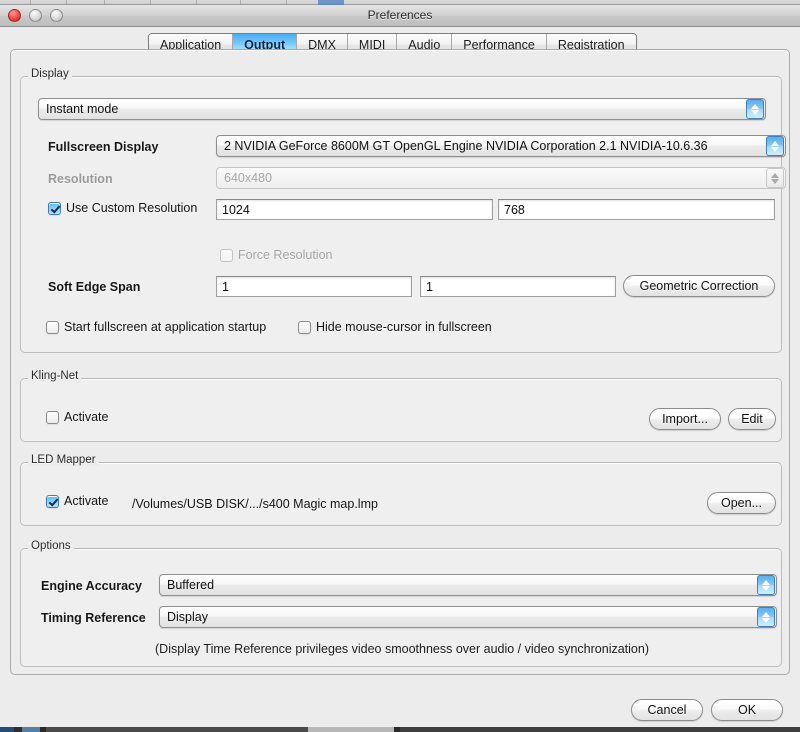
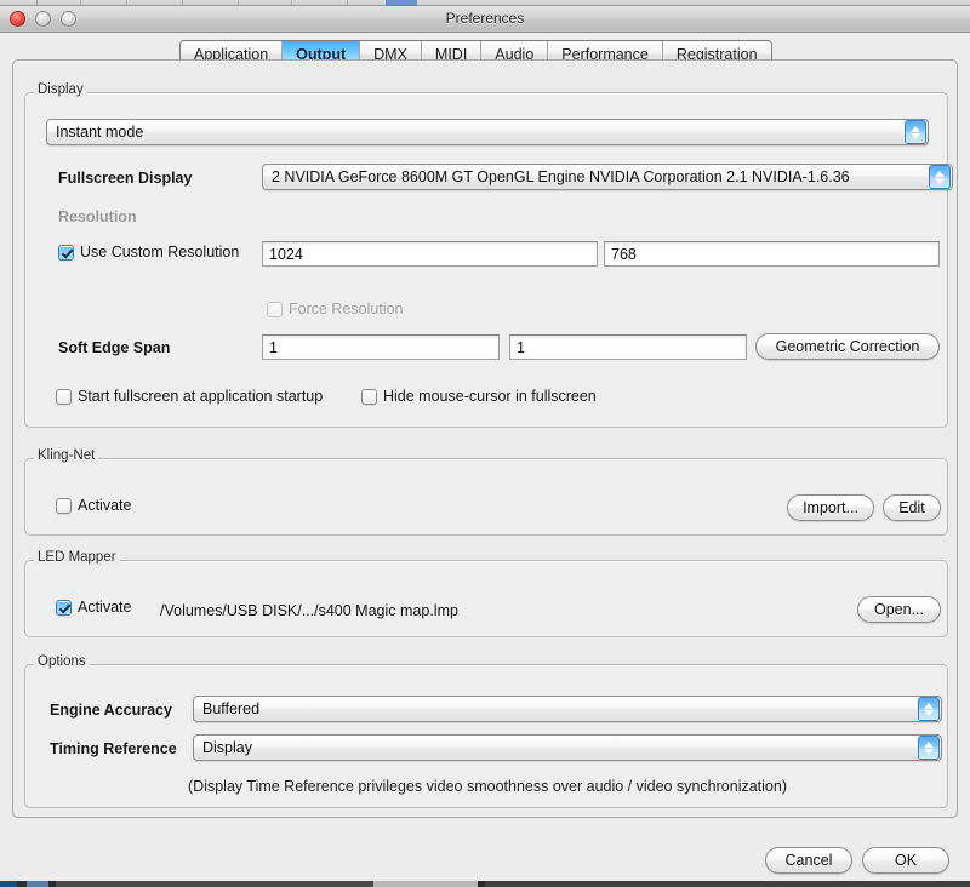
  Preferences
  Application
  Output
  DMX
  MIDI
  Audio
  Performance
  Registration
  Display
  Instant mode
  Fullscreen Display
- 2 NVIDIA GeForce 8600M GT OpenGL Engine NVIDIA Corporation 2.1 NVIDIA-10.6.36
+ 2 NVIDIA GeForce 8600M GT OpenGL Engine NVIDIA Corporation 2.1 NVIDIA-1.6.36
  Resolution
- 640x480
  Use Custom Resolution
  1024
  768
  Force Resolution
  Soft Edge Span
  1
  1
  Geometric Correction
  Start fullscreen at application startup
  Hide mouse-cursor in fullscreen
  Kling-Net
  Activate
  Import...
  Edit
  LED Mapper
  Activate
  /Volumes/USB DISK/.../s400 Magic map.lmp
  Open...
  Options
  Engine Accuracy
  Buffered
  Timing Reference
  Display
  (Display Time Reference privileges video smoothness over audio / video synchronization)
  Cancel
  OK
